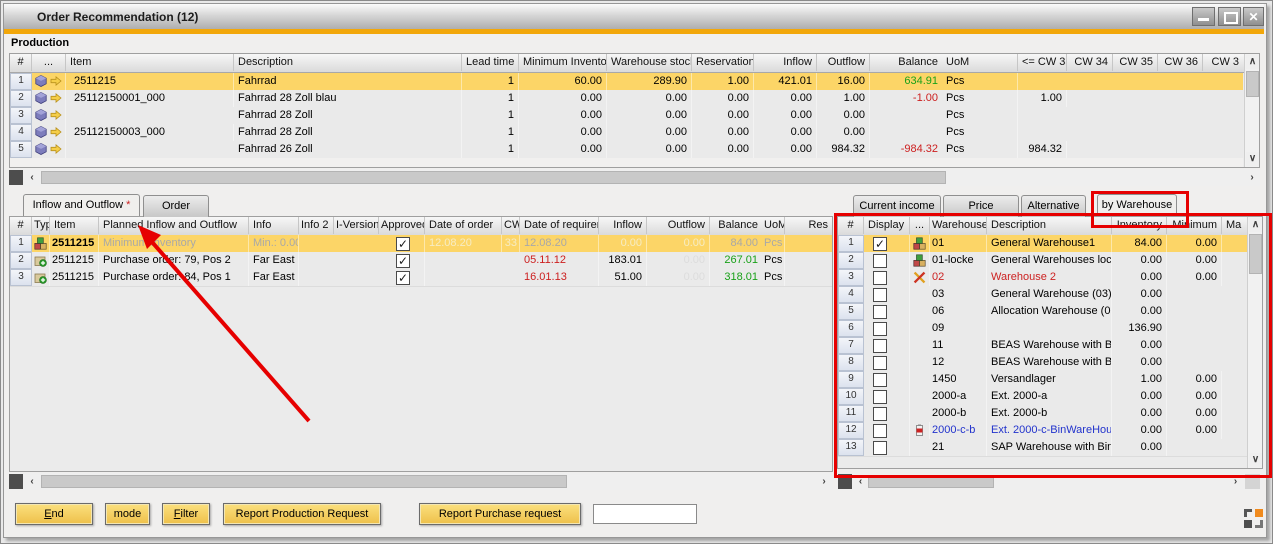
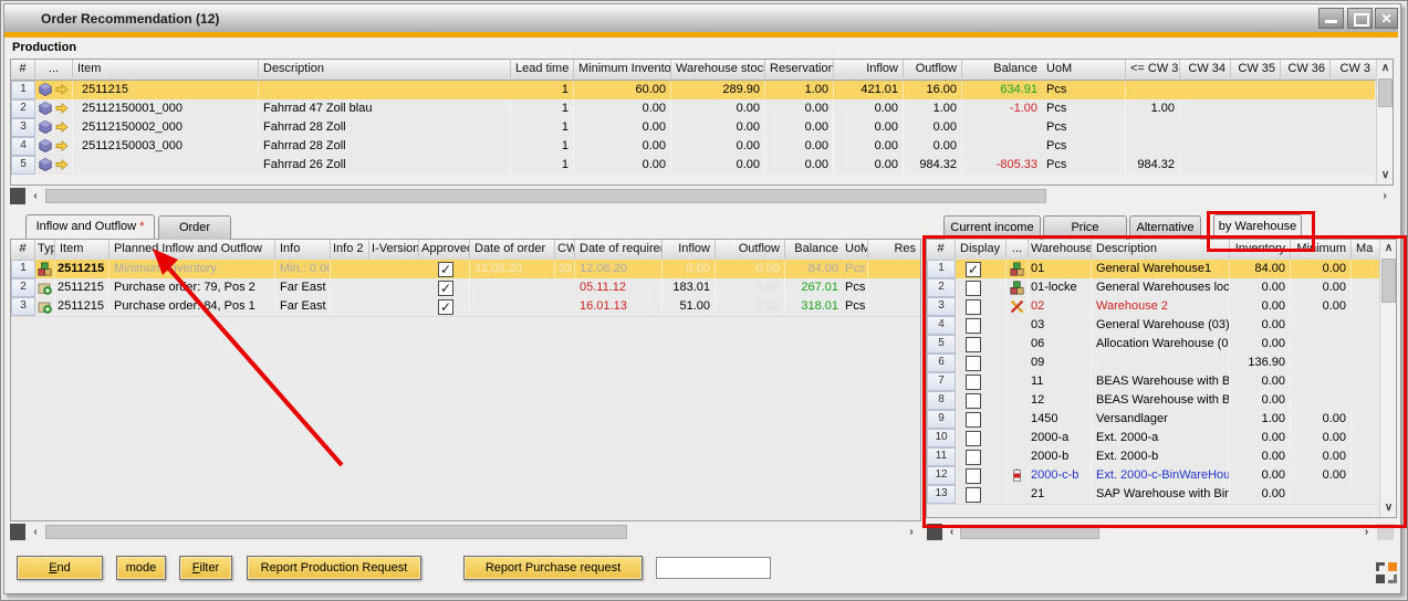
  Order Recommendation (12)
  ✕
  Production
  #
  ...
  Item
  Description
  Lead time
  Minimum Invento
  Warehouse stoc
  Reservation
  Inflow
  Outflow
  Balance
  UoM
  <= CW 3
  CW 34
  CW 35
  CW 36
  CW 3
  1
  2511215
- Fahrrad
  1
  60.00
  289.90
  1.00
  421.01
  16.00
  634.91
  Pcs
  2
  25112150001_000
- Fahrrad 28 Zoll blau
+ Fahrrad 47 Zoll blau
  1
  0.00
  0.00
  0.00
  0.00
  1.00
  -1.00
  Pcs
  1.00
  3
+ 25112150002_000
  Fahrrad 28 Zoll
  1
  0.00
  0.00
  0.00
  0.00
  0.00
  Pcs
  4
  25112150003_000
  Fahrrad 28 Zoll
  1
  0.00
  0.00
  0.00
  0.00
  0.00
  Pcs
  5
  Fahrrad 26 Zoll
  1
  0.00
  0.00
  0.00
  0.00
  984.32
- -984.32
+ -805.33
  Pcs
  984.32
  ∧
  ∨
  ‹
  ›
  Inflow and Outflow *
  Order
  #
  Typ
  Item
  Planned Inflow and Outflow
  Info
  Info 2
  I-Version
  Approve
  Date of order
  CW
  Date of require
  Inflow
  Outflow
  Balance
  UoM
  Res
  1
  2511215
  Minimumnventory
  Min.: 0.00
  12.08.20
  33
  12.08.20
  0.00
  0.00
  84.00
  Pcs
  2
  2511215
  Purchase orer: 79, Pos 2
  Far East
  05.11.12
  183.01
  267.01
  Pcs
  3
  2511215
  Purchase order: 84, Pos 1
  Far East
  16.01.13
  51.00
  318.01
  Pcs
  ‹
  ›
  Current income
  Price
  Alternative
  by Warehouse
  #
  Display
  ...
  Warehouse
  Description
  Inventory
  Minimum
  Ma
  1
  01
  General Warehouse1
  84.00
  0.00
  2
  01-locke
  General Warehouses loc
  0.00
  0.00
  3
  02
  Warehouse 2
  0.00
  0.00
  4
  03
  General Warehouse (03)
  0.00
  5
  06
  Allocation Warehouse (0
  0.00
  6
  09
  136.90
  7
  11
  BEAS Warehouse with B
  0.00
  8
  12
  BEAS Warehouse with B
  0.00
  9
  1450
  Versandlager
  1.00
  0.00
  10
  2000-a
  Ext. 2000-a
  0.00
  0.00
  11
  2000-b
  Ext. 2000-b
  0.00
  0.00
  12
  2000-c-b
  Ext. 2000-c-BinWareHou
  0.00
  0.00
  13
  21
  SAP Warehouse with Bin
  0.00
  ∧
  ∨
  ‹
  ›
  End
  mode
  Filter
  Report Production Request
  Report Purchase request
